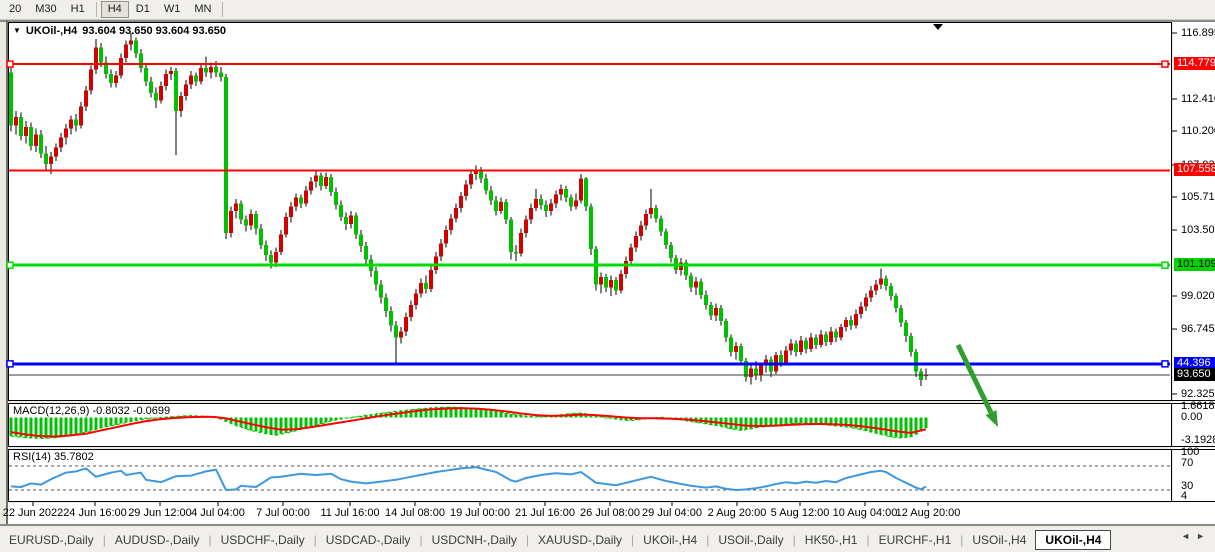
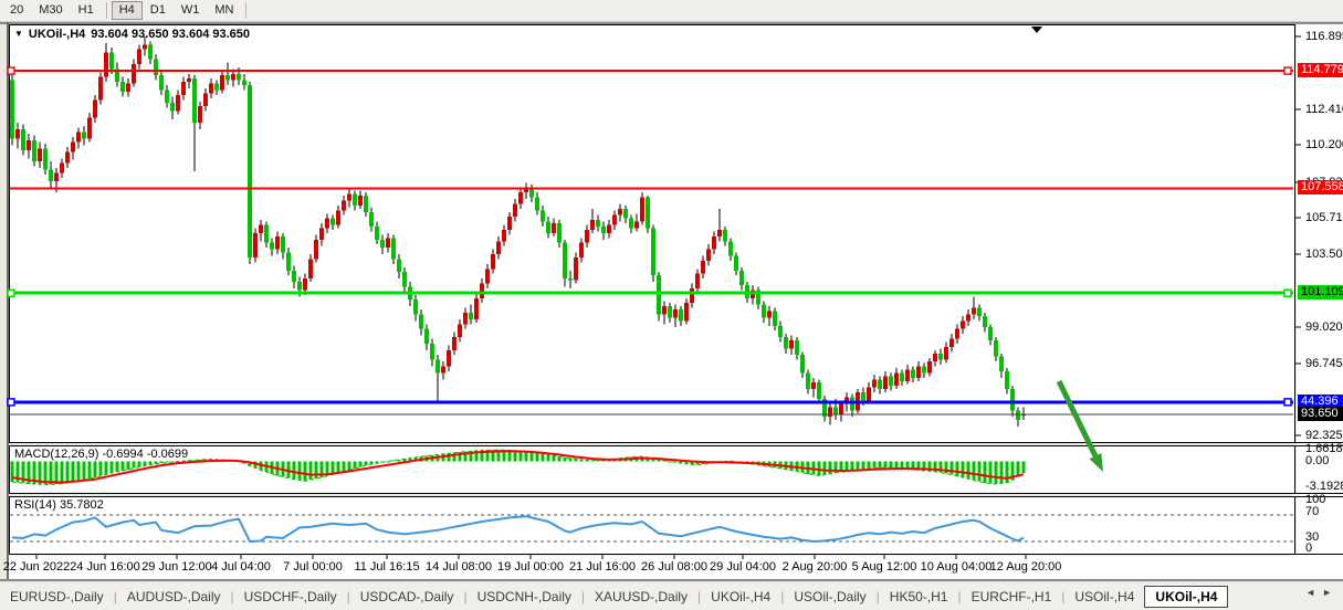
  20
  M30
  H1
  H4
  D1
  W1
  MN
  ▼
  UKOil-,H4
  93.604 93.650 93.604 93.650
- MACD(12,26,9) -0.8032 -0.0699
+ MACD(12,26,9) -0.6994 -0.0699
  RSI(14) 35.7802
  116.89
  112.41
  110.20
  105.71
  103.50
  99.020
  96.745
  92.325
  114.779
  107.558
  101.109
  44.396
  93.650
  1.6618
  0.00
  -3.192
  100
  70
  30
- 4
+ 0
  22 Jun 2022
  24 Jun 16:00
  29 Jun 12:00
  4 Jul 04:00
  7 Jul 00:00
- 11 Jul 16:00
+ 11 Jul 16:15
  14 Jul 08:00
  19 Jul 00:00
  21 Jul 16:00
  26 Jul 08:00
  29 Jul 04:00
  2 Aug 20:00
  5 Aug 12:00
  10 Aug 04:00
  12 Aug 20:00
  EURUSD-,Daily
  |
  AUDUSD-,Daily
  |
  USDCHF-,Daily
  |
  USDCAD-,Daily
  |
  USDCNH-,Daily
  |
  XAUUSD-,Daily
  |
  UKOil-,H4
  |
  USOil-,Daily
  |
  HK50-,H1
  |
  EURCHF-,H1
  |
  USOil-,H4
  UKOil-,H4
  ◄►
